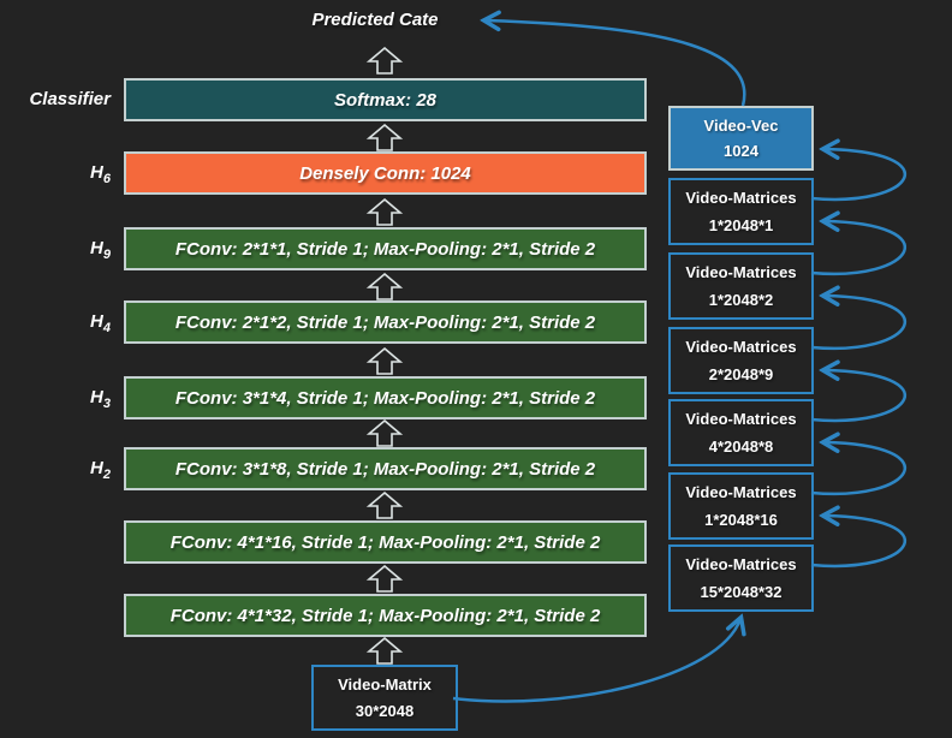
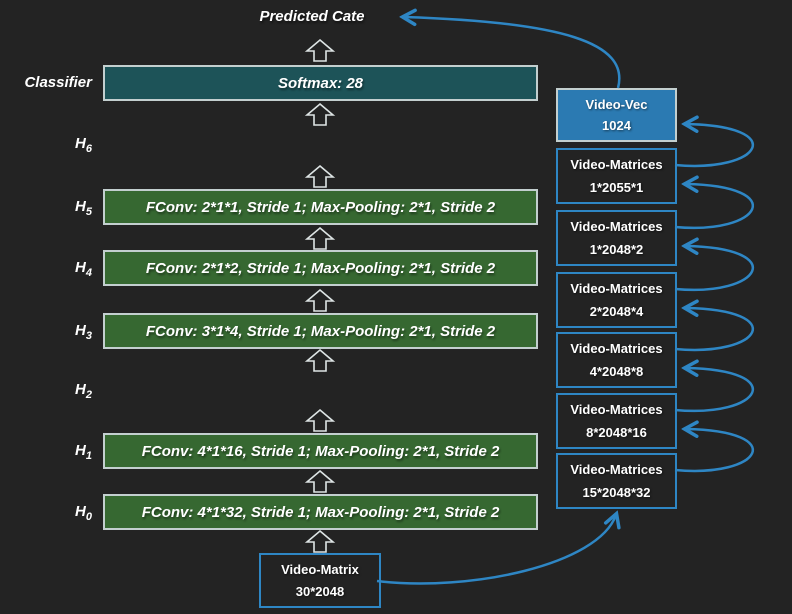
  Predicted Cate
  Classifier
  H6
- H9
+ H5
  H4
  H3
  H2
+ H1
+ H0
  Softmax: 28
- Densely Conn: 1024
  FConv: 2*1*1, Stride 1; Max-Pooling: 2*1, Stride 2
  FConv: 2*1*2, Stride 1; Max-Pooling: 2*1, Stride 2
  FConv: 3*1*4, Stride 1; Max-Pooling: 2*1, Stride 2
- FConv: 3*1*8, Stride 1; Max-Pooling: 2*1, Stride 2
  FConv: 4*1*16, Stride 1; Max-Pooling: 2*1, Stride 2
  FConv: 4*1*32, Stride 1; Max-Pooling: 2*1, Stride 2
  Video-Vec
  1024
  Video-Matrices
- 1*2048*1
+ 1*2055*1
  Video-Matrices
  1*2048*2
  Video-Matrices
- 2*2048*9
+ 2*2048*4
  Video-Matrices
  4*2048*8
  Video-Matrices
- 1*2048*16
+ 8*2048*16
  Video-Matrices
  15*2048*32
  Video-Matrix
  30*2048
